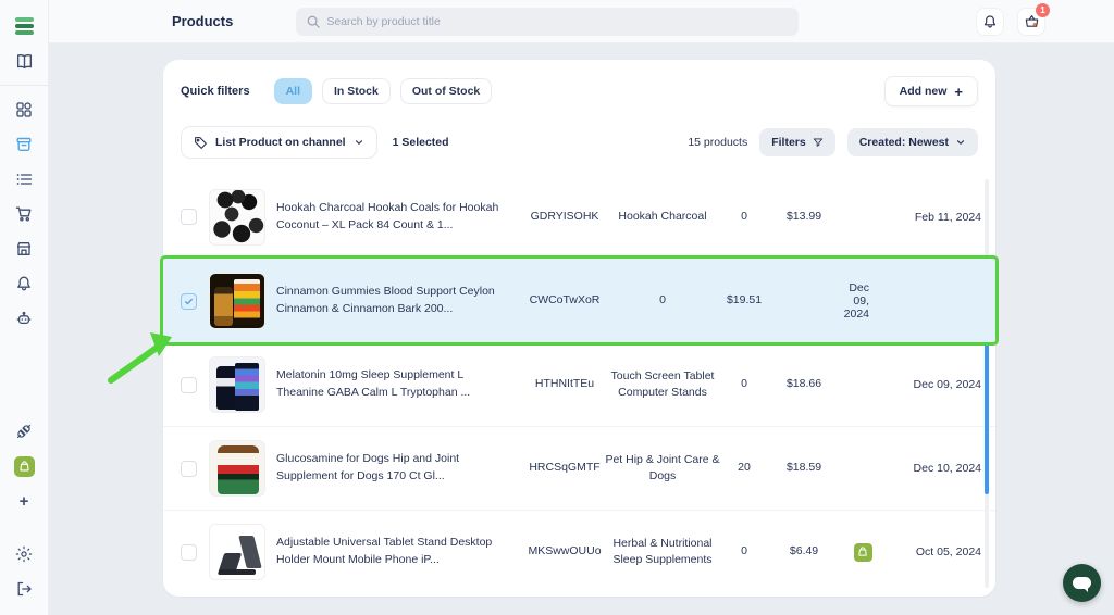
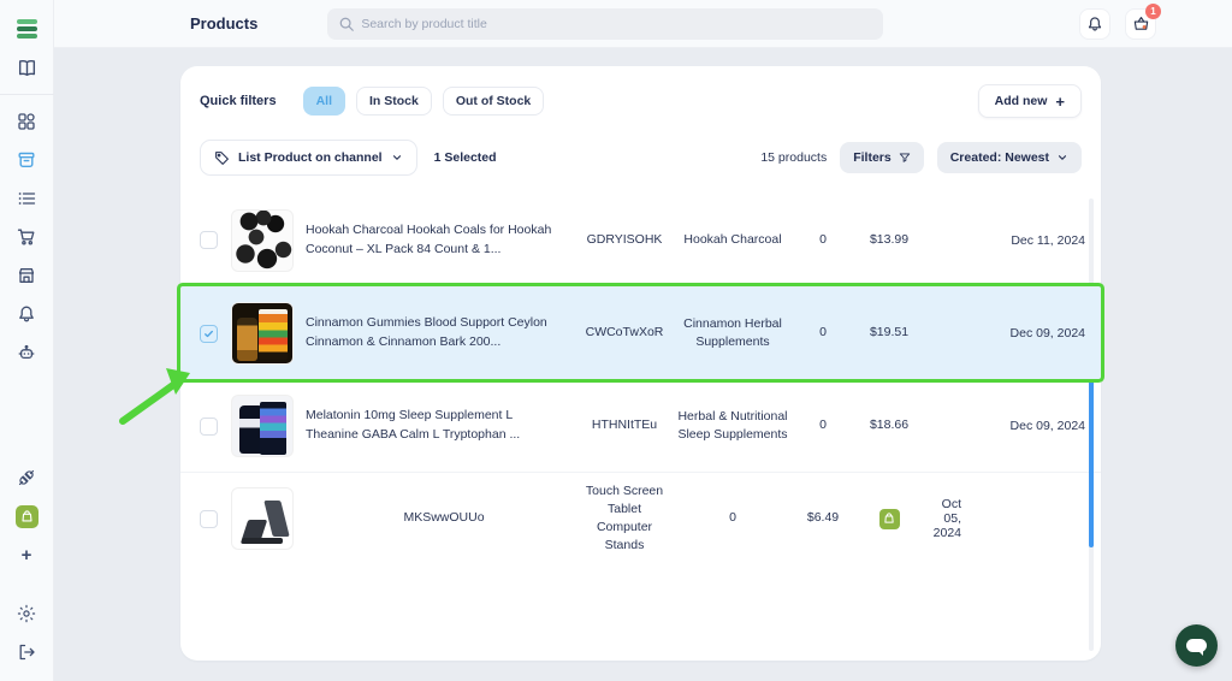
  +
  Products
  Search by product title
  1
  Quick filters
  All
  In Stock
  Out of Stock
  Add new
  +
  List Product on channel
  1 Selected
  15 products
  Filters
  Created: Newest
  Hookah Charcoal Hookah Coals for Hookah Coconut – XL Pack 84 Count & 1...
  GDRYISOHK
  Hookah Charcoal
  0
  $13.99
- Feb 11, 2024
+ Dec 11, 2024
  Cinnamon Gummies Blood Support Ceylon Cinnamon & Cinnamon Bark 200...
  CWCoTwXoR
+ Cinnamon Herbal Supplements
  0
  $19.51
  Dec 09, 2024
  Melatonin 10mg Sleep Supplement L Theanine GABA Calm L Tryptophan ...
  HTHNItTEu
- Touch Screen Tablet Computer Stands
+ Herbal & Nutritional Sleep Supplements
  0
  $18.66
  Dec 09, 2024
- Glucosamine for Dogs Hip and Joint Supplement for Dogs 170 Ct Gl...
- HRCSqGMTF
- Pet Hip & Joint Care & Dogs
- 20
- $18.59
- Dec 10, 2024
- Adjustable Universal Tablet Stand Desktop Holder Mount Mobile Phone iP...
  MKSwwOUUo
- Herbal & Nutritional Sleep Supplements
+ Touch Screen Tablet Computer Stands
  0
  $6.49
  Oct 05, 2024
